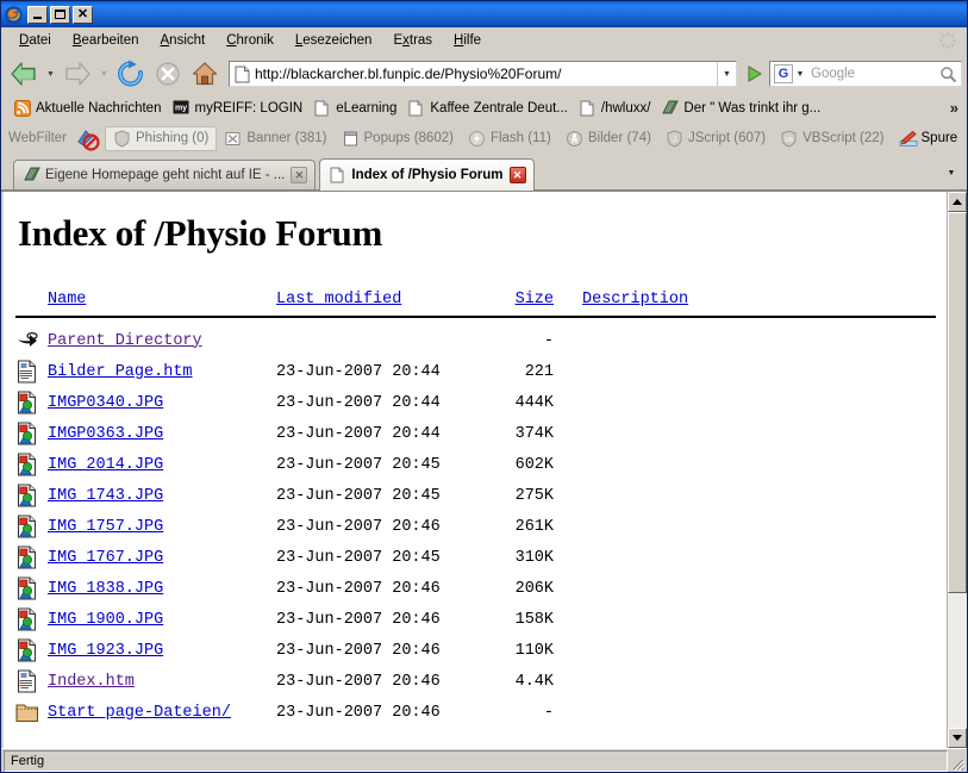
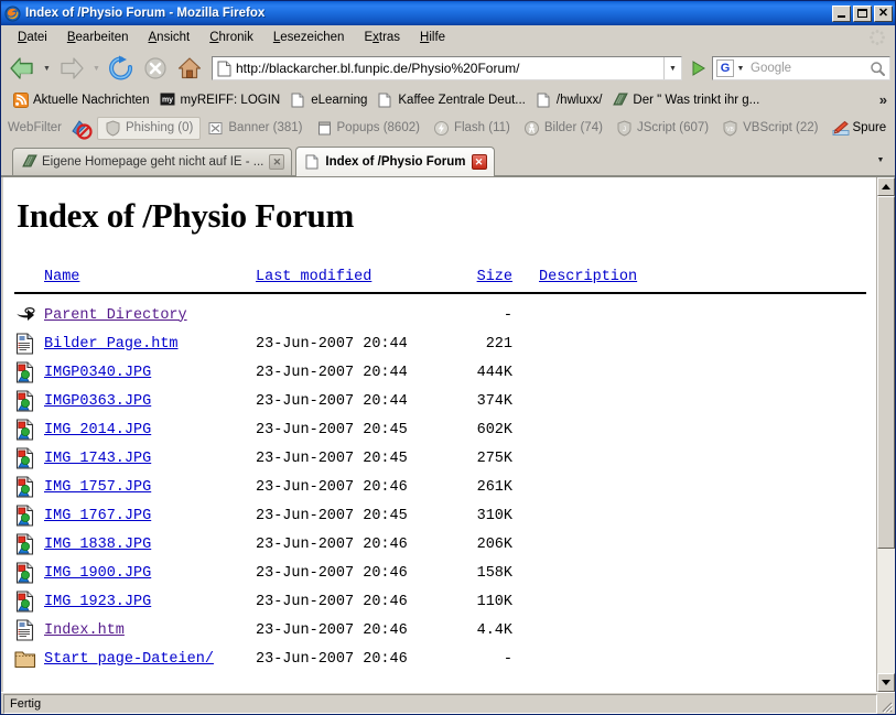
+ Index of /Physio Forum - Mozilla Firefox
  ✕
  Datei
  Bearbeiten
  Ansicht
  Chronik
  Lesezeichen
  Extras
  Hilfe
  http://blackarcher.bl.funpic.de/Physio%20Forum/
  G
  Google
  Aktuelle Nachrichten
  myREIFF: LOGIN
  eLearning
  Kaffee Zentrale Deut...
  /hwluxx/
  Der " Was trinkt ihr g...
  »
  WebFilter
  Phishing (0)
  Banner (381)
  Popups (8602)
  Flash (11)
  Bilder (74)
  JScript (607)
  VBScript (22)
  Spure
  Eigene Homepage geht nicht auf IE - ...
  ✕
  Index of /Physio Forum
  ✕
  Index of /Physio Forum
  Name
  Last modified
  Size
  Description
  Parent Directory
  -
  Bilder Page.htm
  23-Jun-2007 20:44
  221
  IMGP0340.JPG
  23-Jun-2007 20:44
  444K
  IMGP0363.JPG
  23-Jun-2007 20:44
  374K
  IMG 2014.JPG
  23-Jun-2007 20:45
  602K
  IMG 1743.JPG
  23-Jun-2007 20:45
  275K
  IMG 1757.JPG
  23-Jun-2007 20:46
  261K
  IMG 1767.JPG
  23-Jun-2007 20:45
  310K
  IMG 1838.JPG
  23-Jun-2007 20:46
  206K
  IMG 1900.JPG
  23-Jun-2007 20:46
  158K
  IMG 1923.JPG
  23-Jun-2007 20:46
  110K
  Index.htm
  23-Jun-2007 20:46
  4.4K
  Start page-Dateien/
  23-Jun-2007 20:46
  -
  Fertig
